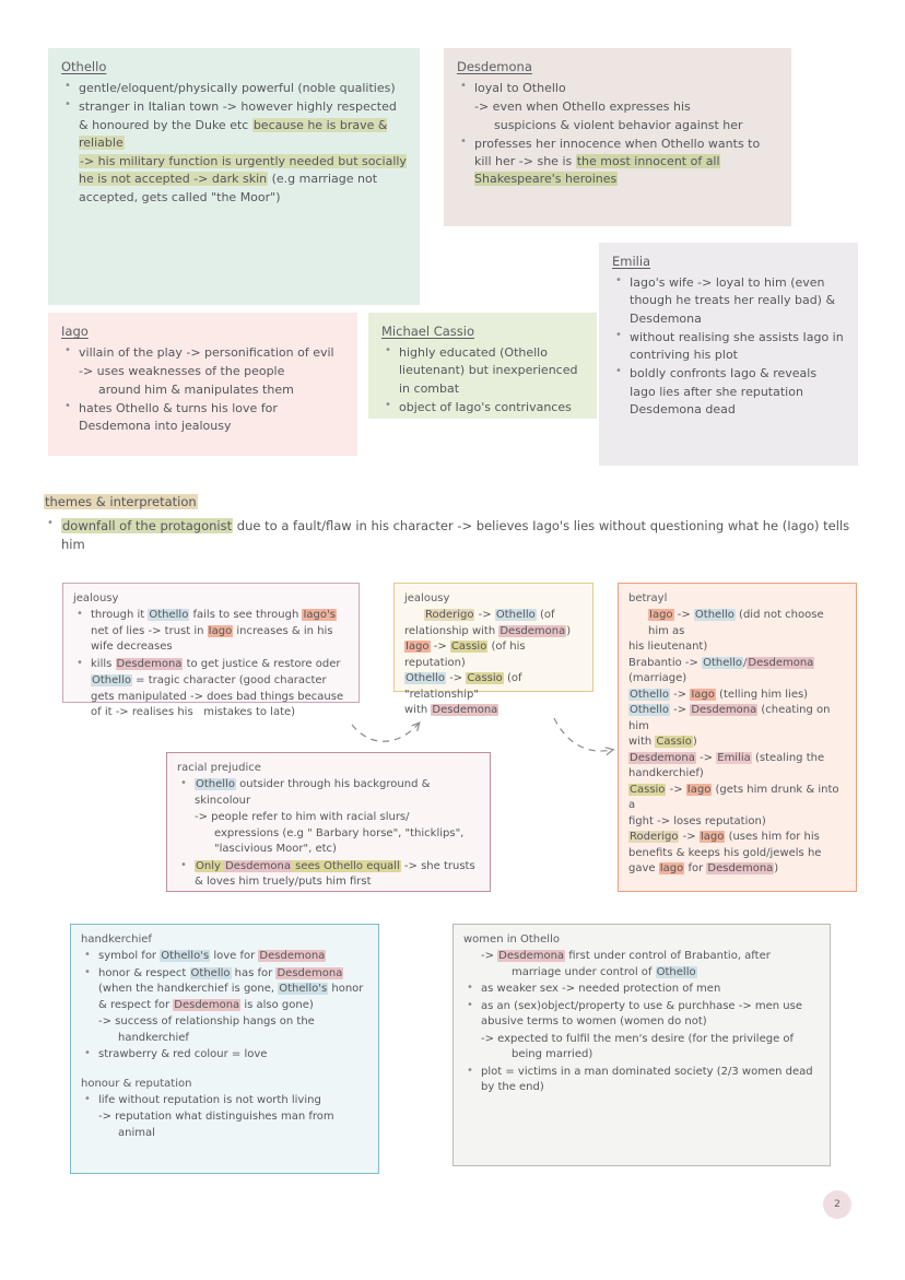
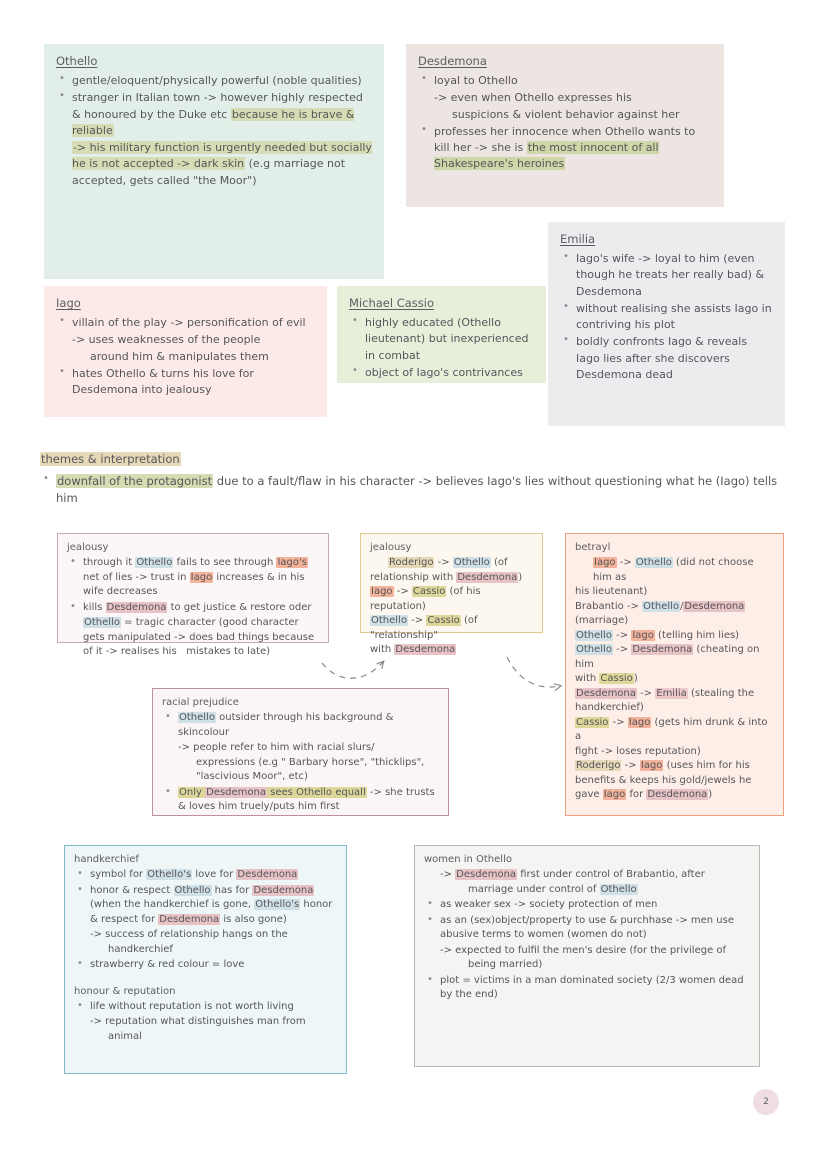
  Othello
  gentle/eloquent/physically powerful (noble qualities)
  stranger in Italian town -> however highly respected & honoured by the Duke etc because he is brave & reliable
  -> his military function is urgently needed but socially he is not accepted -> dark skin (e.g marriage not accepted, gets called "the Moor")
  Desdemona
  loyal to Othello
  -> even when Othello expresses his
  suspicions & violent behavior against her
  professes her innocence when Othello wants to kill her -> she is the most innocent of all Shakespeare's heroines
  Emilia
  Iago's wife -> loyal to him (even though he treats her really bad) & Desdemona
  without realising she assists Iago in contriving his plot
- boldly confronts Iago & reveals Iago lies after she reputation Desdemona dead
+ boldly confronts Iago & reveals Iago lies after she discovers Desdemona dead
  Iago
  villain of the play -> personification of evil
  -> uses weaknesses of the people
  around him & manipulates them
  hates Othello & turns his love for Desdemona into jealousy
  Michael Cassio
  highly educated (Othello lieutenant) but inexperienced in combat
  object of Iago's contrivances
  themes & interpretation
  downfall of the protagonist due to a fault/flaw in his character -> believes Iago's lies without questioning what he (Iago) tells him
  jealousy
  through it Othello fails to see through Iago's net of lies -> trust in Iago increases & in his wife decreases
  kills Desdemona to get justice & restore oder
  Othello = tragic character (good character gets manipulated -> does bad things because of it -> realises his mistakes to late)
  jealousy
  Roderigo -> Othello (of
  relationship with Desdemona)
  Iago -> Cassio (of his reputation)
  Othello -> Cassio (of "relationship"
  with Desdemona
  betrayl
  Iago -> Othello (did not choose him as
  his lieutenant)
  Brabantio -> Othello/Desdemona
  (marriage)
  Othello -> Iago (telling him lies)
  Othello -> Desdemona (cheating on him
  with Cassio)
  Desdemona -> Emilia (stealing the
  handkerchief)
  Cassio -> Iago (gets him drunk & into a
  fight -> loses reputation)
  Roderigo -> Iago (uses him for his
  benefits & keeps his gold/jewels he
  gave Iago for Desdemona)
  racial prejudice
  Othello outsider through his background & skincolour
  -> people refer to him with racial slurs/
  expressions (e.g " Barbary horse", "thicklips", "lascivious Moor", etc)
  Only Desdemona sees Othello equall -> she trusts & loves him truely/puts him first
  handkerchief
  symbol for Othello's love for Desdemona
  honor & respect Othello has for Desdemona (when the handkerchief is gone, Othello's honor & respect for Desdemona is also gone)
  -> success of relationship hangs on the
  handkerchief
  strawberry & red colour = love
  honour & reputation
  life without reputation is not worth living
  -> reputation what distinguishes man from
  animal
  women in Othello
  -> Desdemona first under control of Brabantio, after
  marriage under control of Othello
- as weaker sex -> needed protection of men
+ as weaker sex -> society protection of men
  as an (sex)object/property to use & purchhase -> men use abusive terms to women (women do not)
  -> expected to fulfil the men's desire (for the privilege of
  being married)
  plot = victims in a man dominated society (2/3 women dead by the end)
  2
